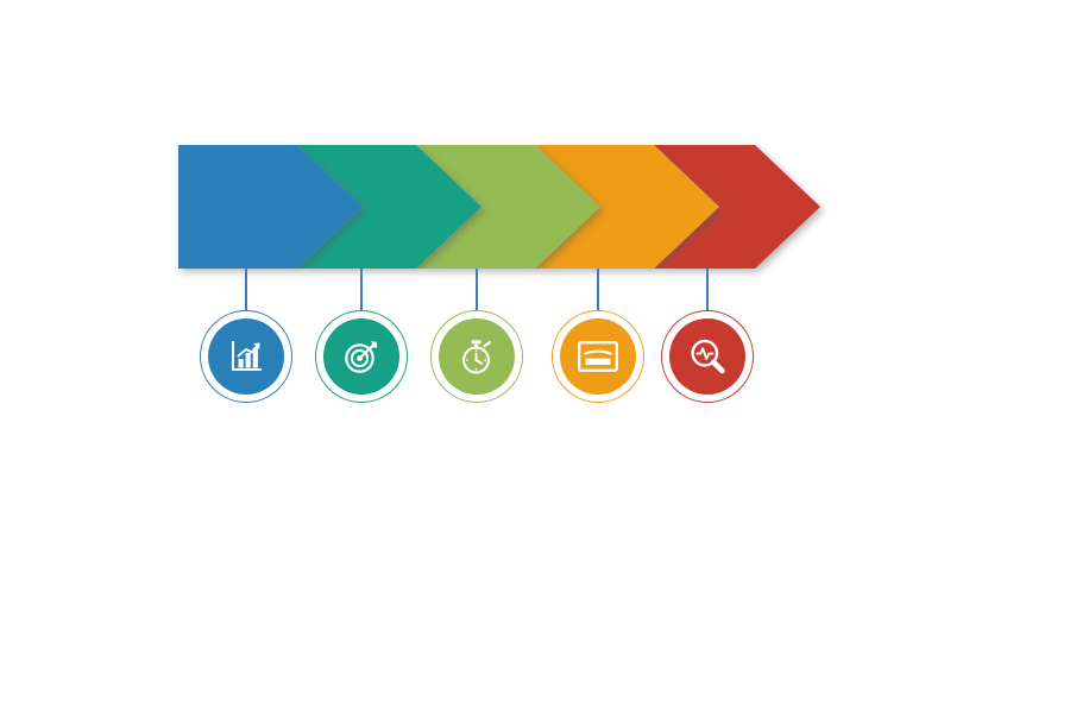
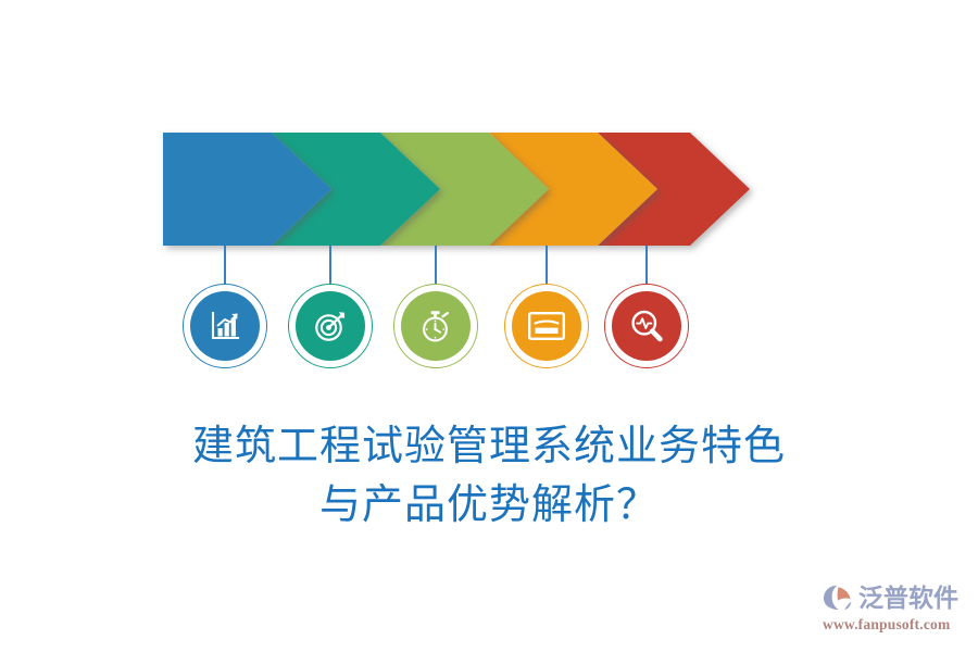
+ 建筑工程试验管理系统业务特色
+ 与产品优势解析？
+ 泛普软件
+ www.fanpusoft.com
